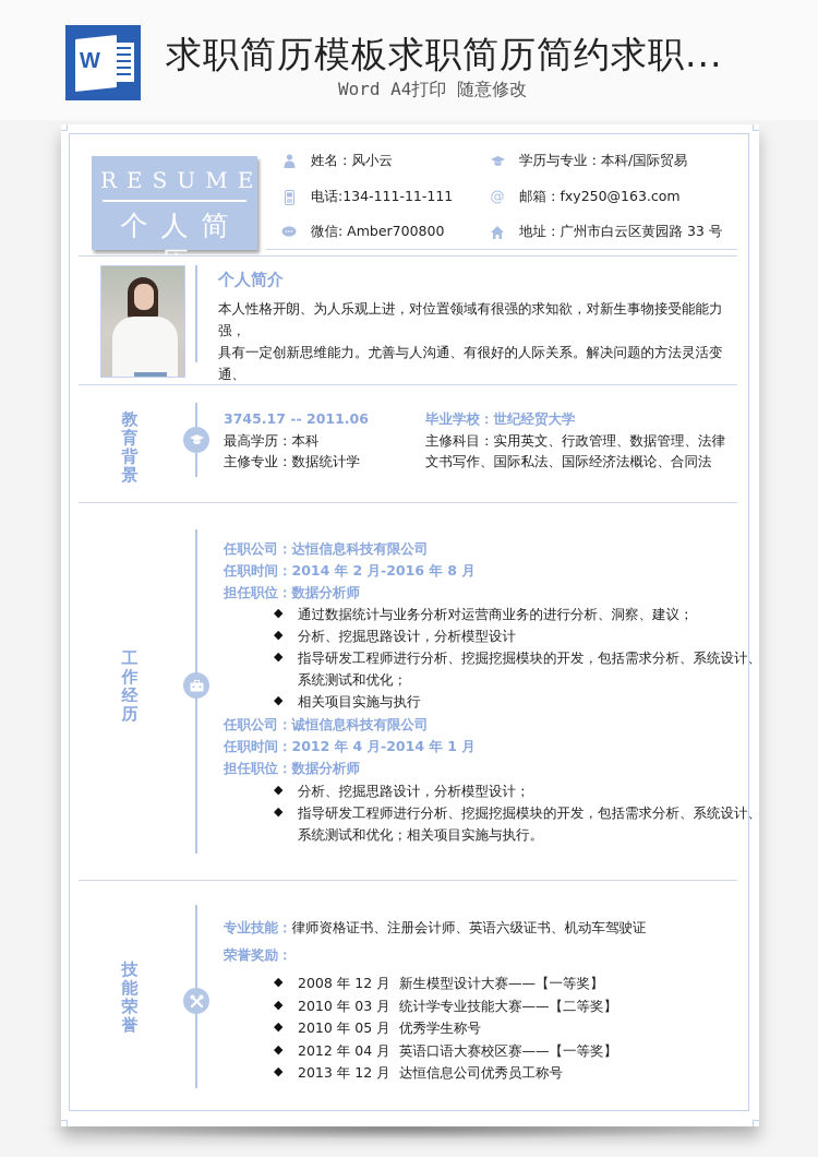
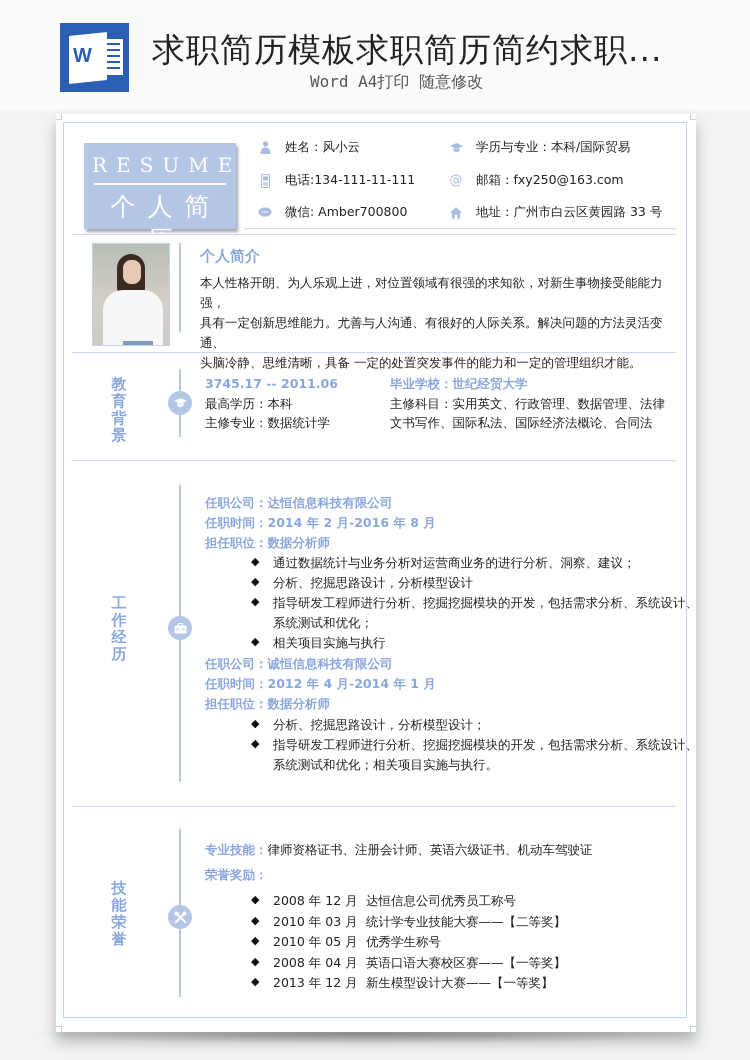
  W
  求职简历模板求职简历简约求职...
  Word A4打印 随意修改
  RESUME
  个人简历
  姓名：风小云
  电话:134-111-11-111
  微信: Amber700800
  学历与专业：本科/国际贸易
  @
  邮箱：fxy250@163.com
  地址：广州市白云区黄园路 33 号
  个人简介
  本人性格开朗、为人乐观上进，对位置领域有很强的求知欲，对新生事物接受能能力强，
  具有一定创新思维能力。尤善与人沟通、有很好的人际关系。解决问题的方法灵活变通、
+ 头脑冷静、思维清晰，具备 一定的处置突发事件的能力和一定的管理组织才能。
  教育背景
  3745.17 -- 2011.06
  最高学历：本科
  主修专业：数据统计学
  毕业学校：世纪经贸大学
  主修科目：实用英文、行政管理、数据管理、法律
  文书写作、国际私法、国际经济法概论、合同法
  工作经历
  任职公司：达恒信息科技有限公司
  任职时间：2014 年 2 月-2016 年 8 月
  担任职位：数据分析师
  ◆
  通过数据统计与业务分析对运营商业务的进行分析、洞察、建议；
  ◆
  分析、挖掘思路设计，分析模型设计
  ◆
  指导研发工程师进行分析、挖掘挖掘模块的开发，包括需求分析、系统设计、
  系统测试和优化；
  ◆
  相关项目实施与执行
  任职公司：诚恒信息科技有限公司
  任职时间：2012 年 4 月-2014 年 1 月
  担任职位：数据分析师
  ◆
  分析、挖掘思路设计，分析模型设计；
  ◆
  指导研发工程师进行分析、挖掘挖掘模块的开发，包括需求分析、系统设计、
  系统测试和优化；相关项目实施与执行。
  技能荣誉
  专业技能：律师资格证书、注册会计师、英语六级证书、机动车驾驶证
  荣誉奖励：
  ◆
- 2008 年 12 月 新生模型设计大赛——【一等奖】
+ 2008 年 12 月 达恒信息公司优秀员工称号
  ◆
  2010 年 03 月 统计学专业技能大赛——【二等奖】
  ◆
  2010 年 05 月 优秀学生称号
  ◆
- 2012 年 04 月 英语口语大赛校区赛——【一等奖】
+ 2008 年 04 月 英语口语大赛校区赛——【一等奖】
  ◆
- 2013 年 12 月 达恒信息公司优秀员工称号
+ 2013 年 12 月 新生模型设计大赛——【一等奖】
